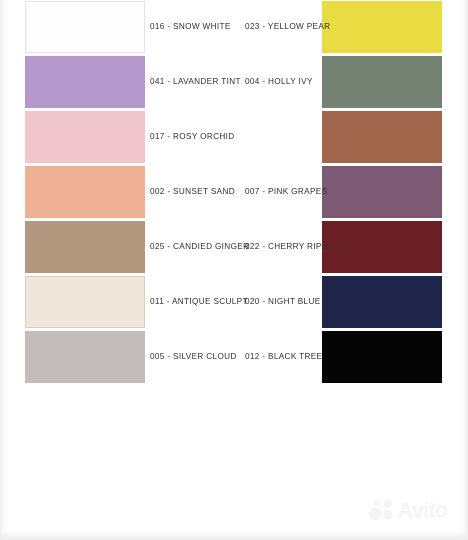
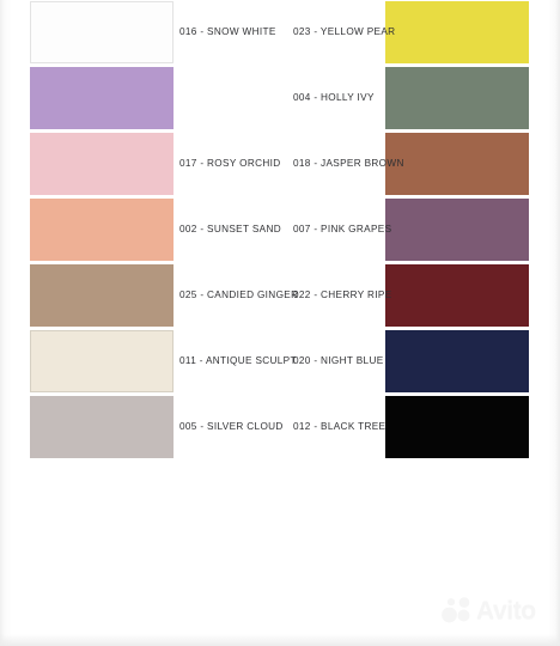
  016 - SNOW WHITE
  023 - YELLOW PEAR
- 041 - LAVANDER TINT
  004 - HOLLY IVY
  017 - ROSY ORCHID
+ 018 - JASPER BROWN
  002 - SUNSET SAND
  007 - PINK GRAPES
  025 - CANDIED GINGER
  022 - CHERRY RIPE
  011 - ANTIQUE SCULPT
  020 - NIGHT BLUE
  005 - SILVER CLOUD
  012 - BLACK TREE
